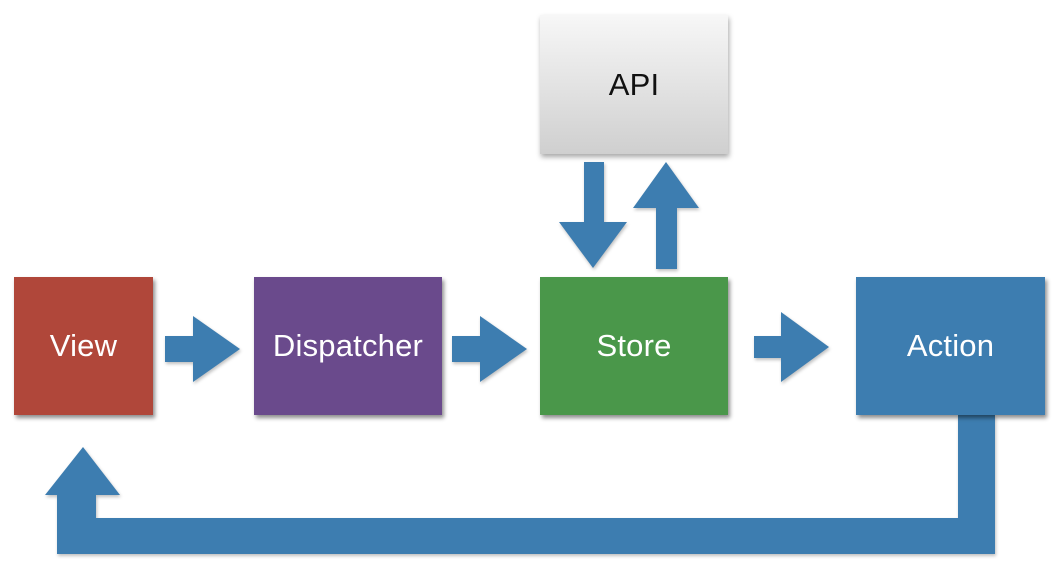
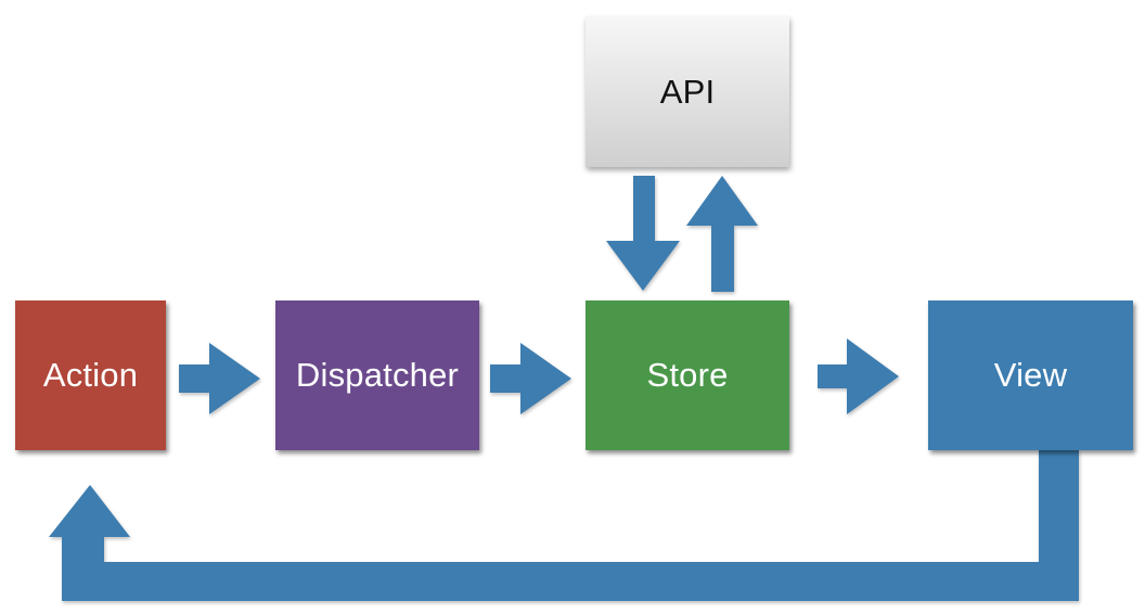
- View
+ Action
  Dispatcher
  Store
- Action
+ View
  API
